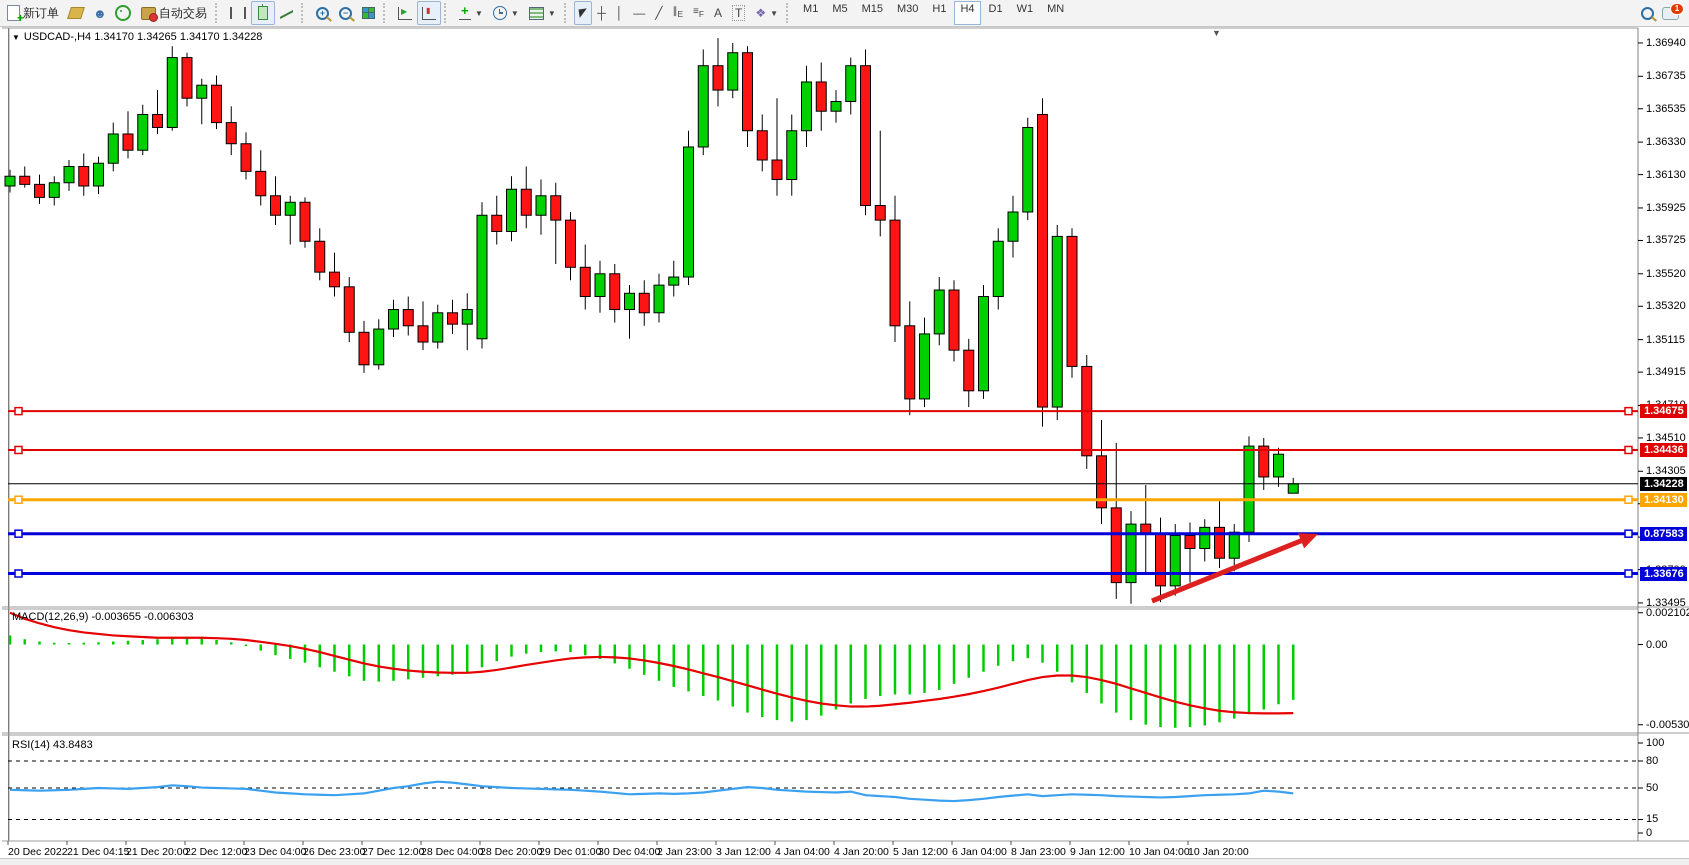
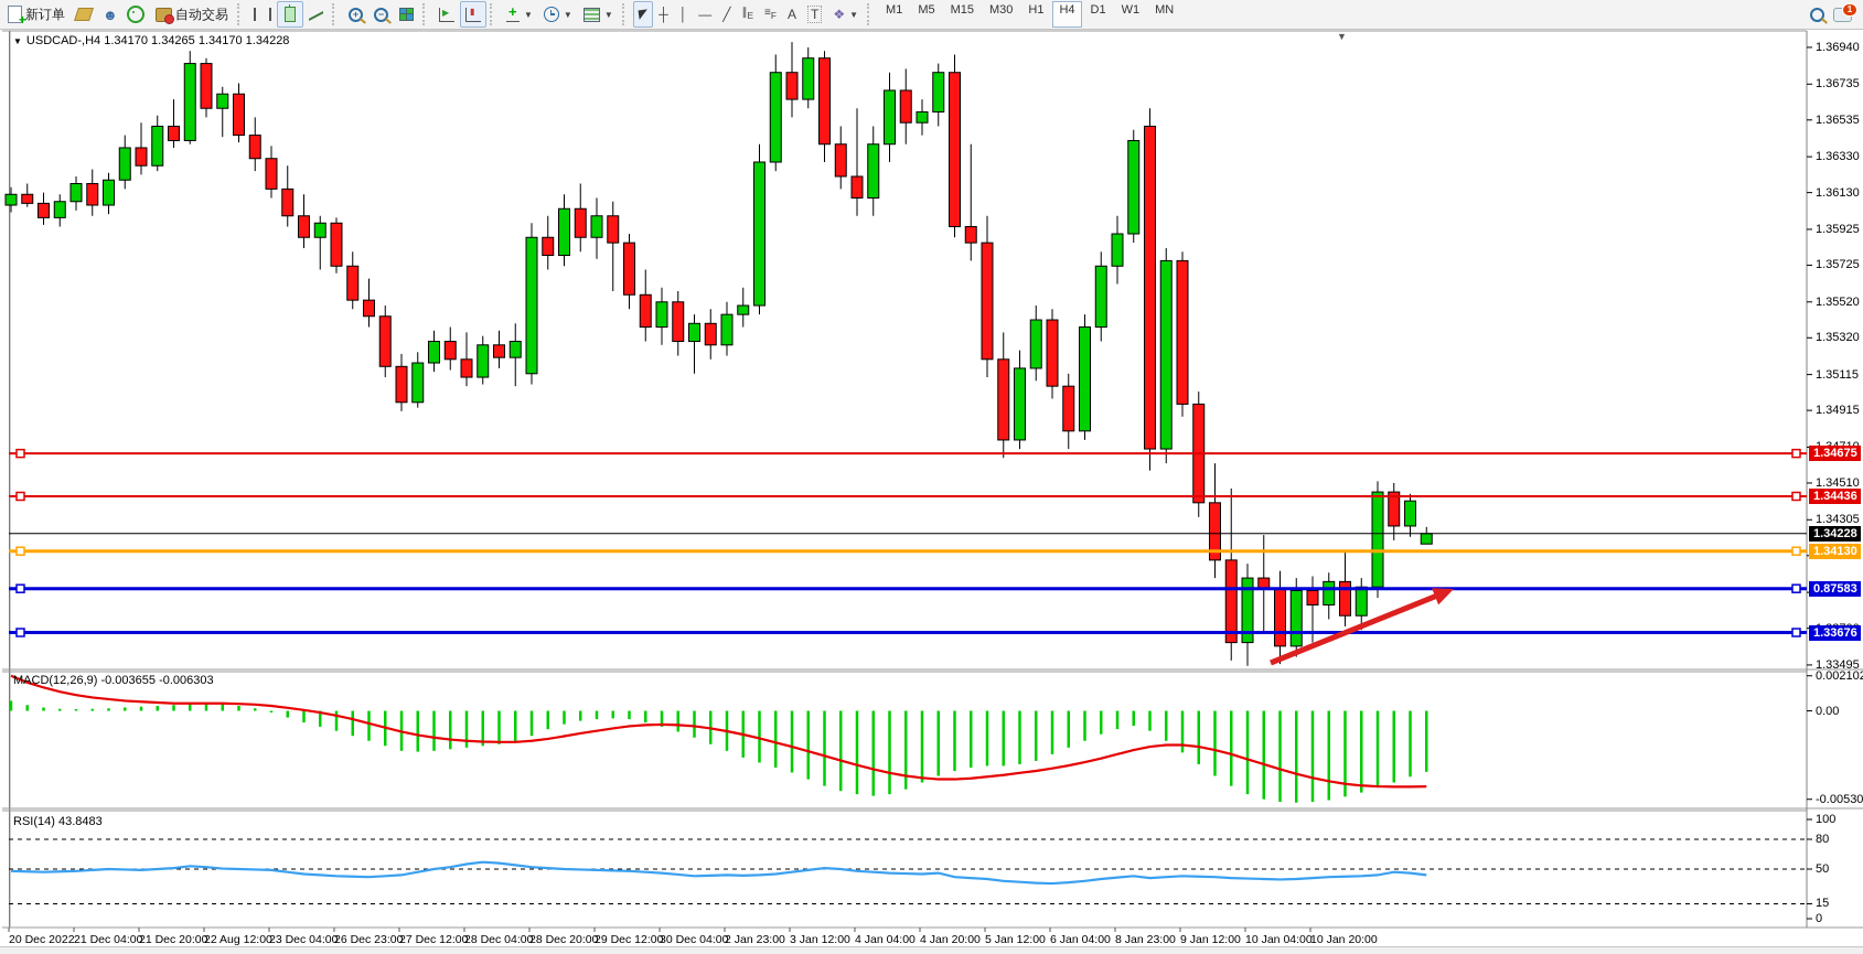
  新订单
  ☻
  自动交易
  +
  −
  ▼
  ▼
  ▼
  ┼
  │
  —
  ╱
  ∥E
  ≡F
  A
  T
  ❖
  ▼
  M1
  M5
  M15
  M30
  H1
  H4
  D1
  W1
  MN
  1
  ▼ USDCAD-,H4 1.34170 1.34265 1.34170 1.34228
  ▼
  MACD(12,26,9) -0.003655 -0.006303
  RSI(14) 43.8483
  1.36940
  1.36735
  1.36535
  1.36330
  1.36130
  1.35925
  1.35725
  1.35520
  1.35320
  1.35115
  1.34915
  1.34510
  1.34305
  1.33495
  0.00210
  0.00
  -0.00530
  100
  80
  50
  15
  0
  1.34675
  1.34436
  1.34228
  1.34130
  0.87583
  1.33676
  20 Dec 2022
- 21 Dec 04:15
+ 21 Dec 04:00
  21 Dec 20:00
- 22 Dec 12:00
+ 22 Aug 12:00
  23 Dec 04:00
  26 Dec 23:00
  27 Dec 12:00
  28 Dec 04:00
  28 Dec 20:00
- 29 Dec 01:00
+ 29 Dec 12:00
  30 Dec 04:00
  2 Jan 23:00
  3 Jan 12:00
  4 Jan 04:00
  4 Jan 20:00
  5 Jan 12:00
  6 Jan 04:00
  8 Jan 23:00
  9 Jan 12:00
  10 Jan 04:00
  10 Jan 20:00
